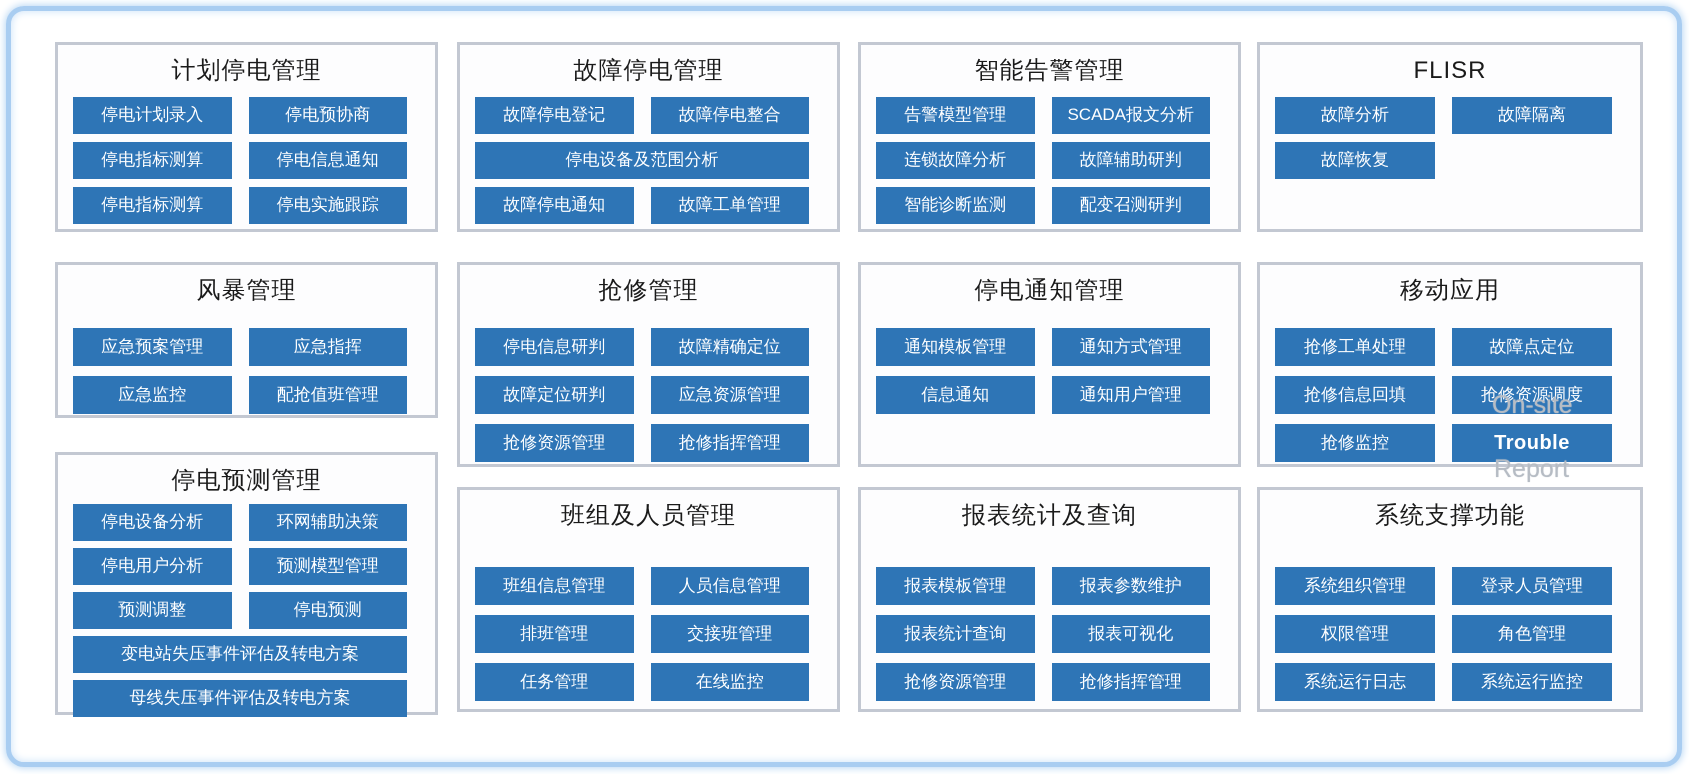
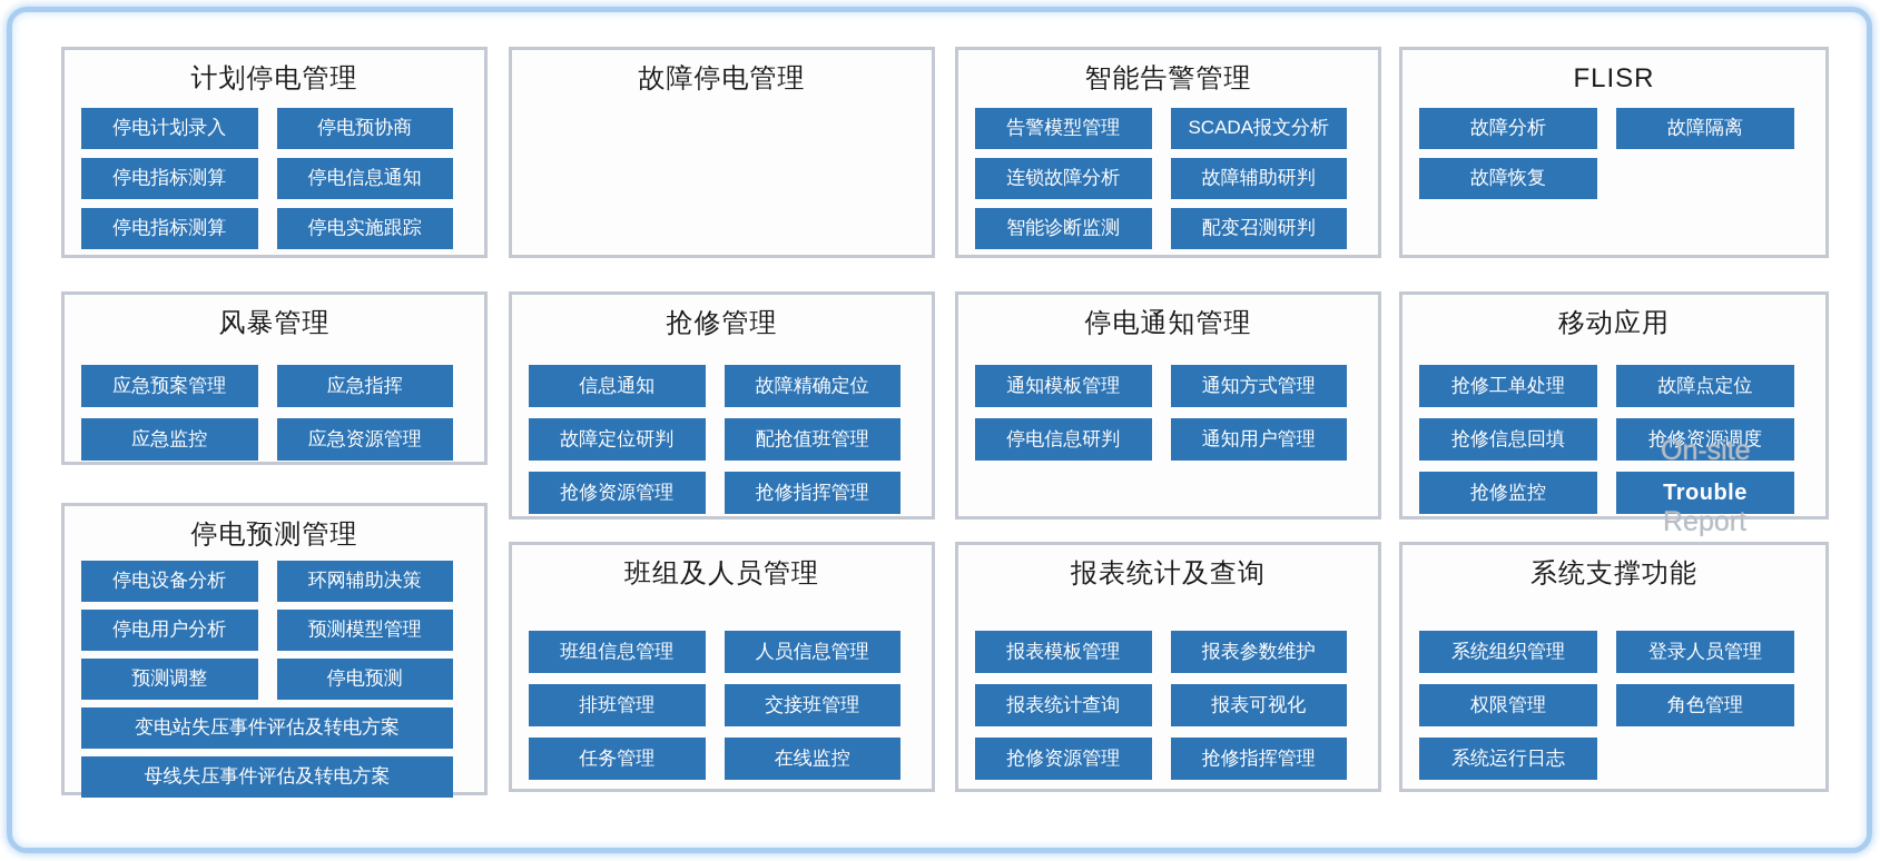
  计划停电管理
  停电计划录入
  停电预协商
  停电指标测算
  停电信息通知
  停电指标测算
  停电实施跟踪
  故障停电管理
- 故障停电登记
- 故障停电整合
- 停电设备及范围分析
- 故障停电通知
- 故障工单管理
  智能告警管理
  告警模型管理
  SCADA报文分析
  连锁故障分析
  故障辅助研判
  智能诊断监测
  配变召测研判
  FLISR
  故障分析
  故障隔离
  故障恢复
  风暴管理
  应急预案管理
  应急指挥
  应急监控
- 配抢值班管理
+ 应急资源管理
  抢修管理
- 停电信息研判
+ 信息通知
  故障精确定位
  故障定位研判
- 应急资源管理
+ 配抢值班管理
  抢修资源管理
  抢修指挥管理
  停电通知管理
  通知模板管理
  通知方式管理
- 信息通知
+ 停电信息研判
  通知用户管理
  移动应用
  抢修工单处理
  故障点定位
  抢修信息回填
  抢修资源调度
  抢修监控
  Trouble
  停电预测管理
  停电设备分析
  环网辅助决策
  停电用户分析
  预测模型管理
  预测调整
  停电预测
  变电站失压事件评估及转电方案
  母线失压事件评估及转电方案
  班组及人员管理
  班组信息管理
  人员信息管理
  排班管理
  交接班管理
  任务管理
  在线监控
  报表统计及查询
  报表模板管理
  报表参数维护
  报表统计查询
  报表可视化
  抢修资源管理
  抢修指挥管理
  系统支撑功能
  系统组织管理
  登录人员管理
  权限管理
  角色管理
  系统运行日志
- 系统运行监控
  On-site
  Report
